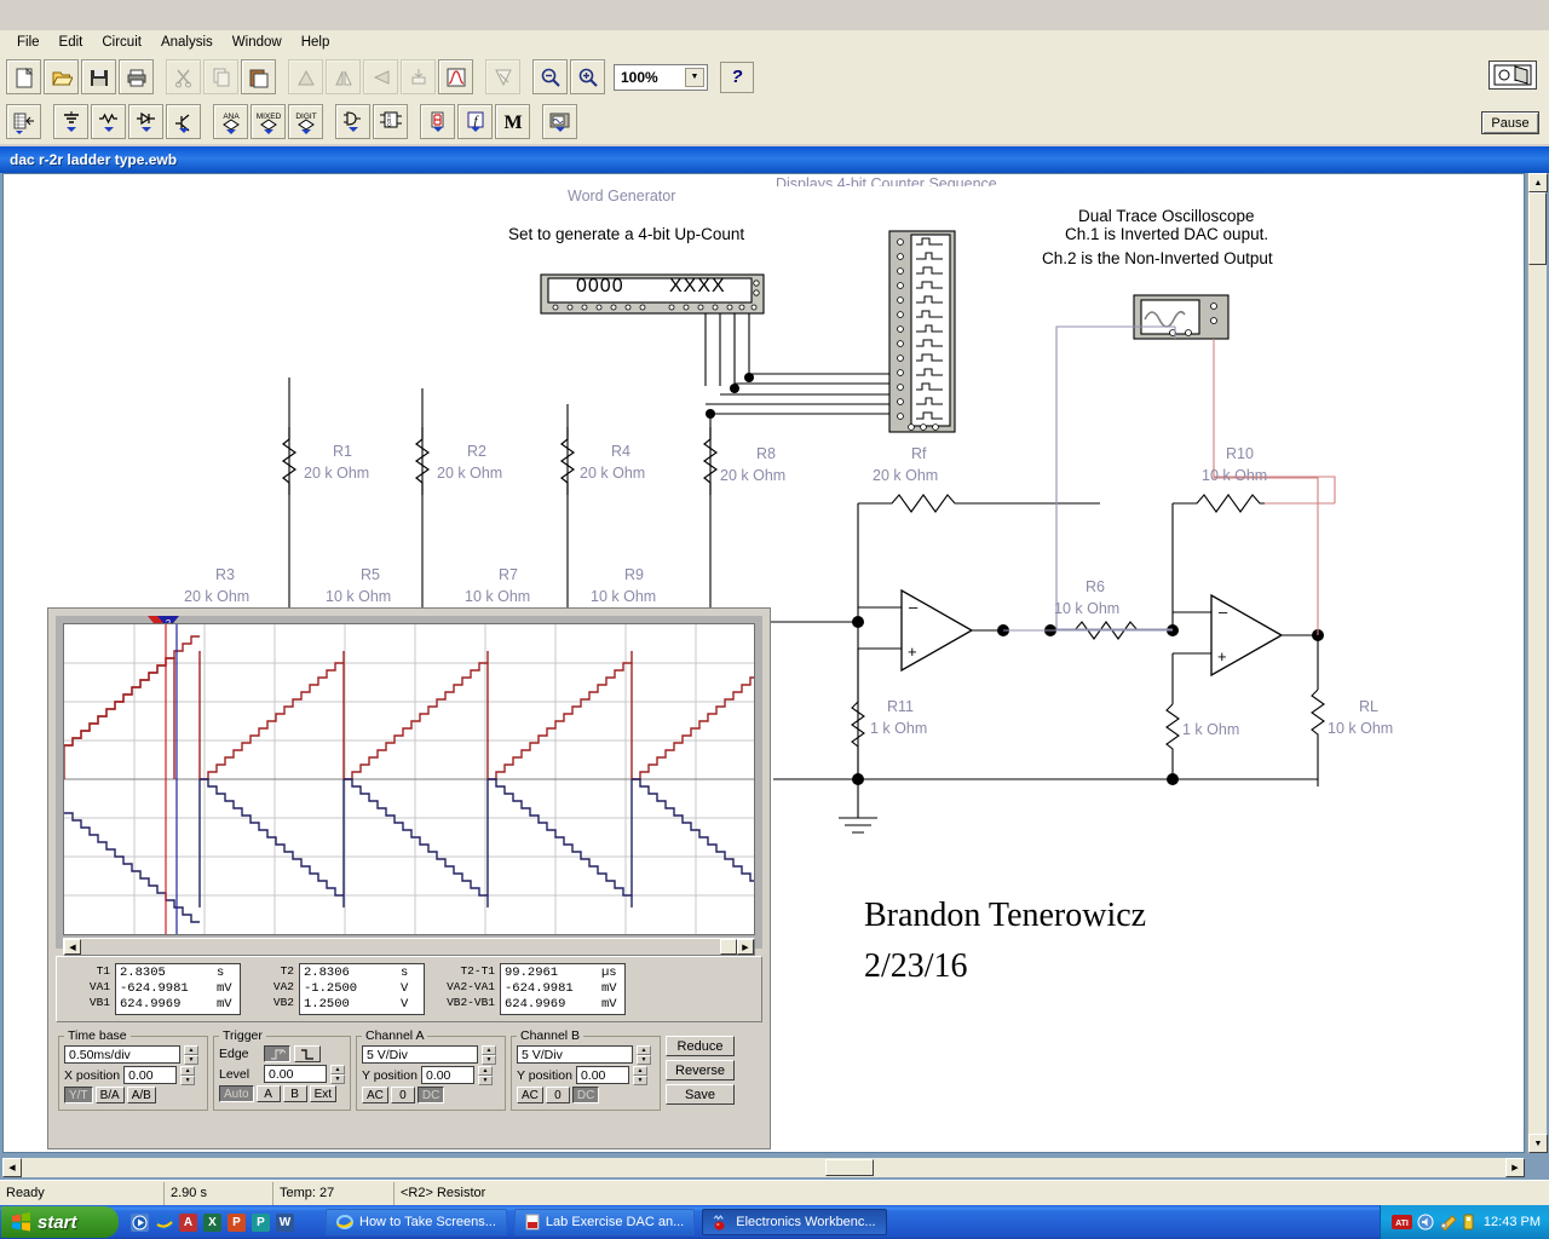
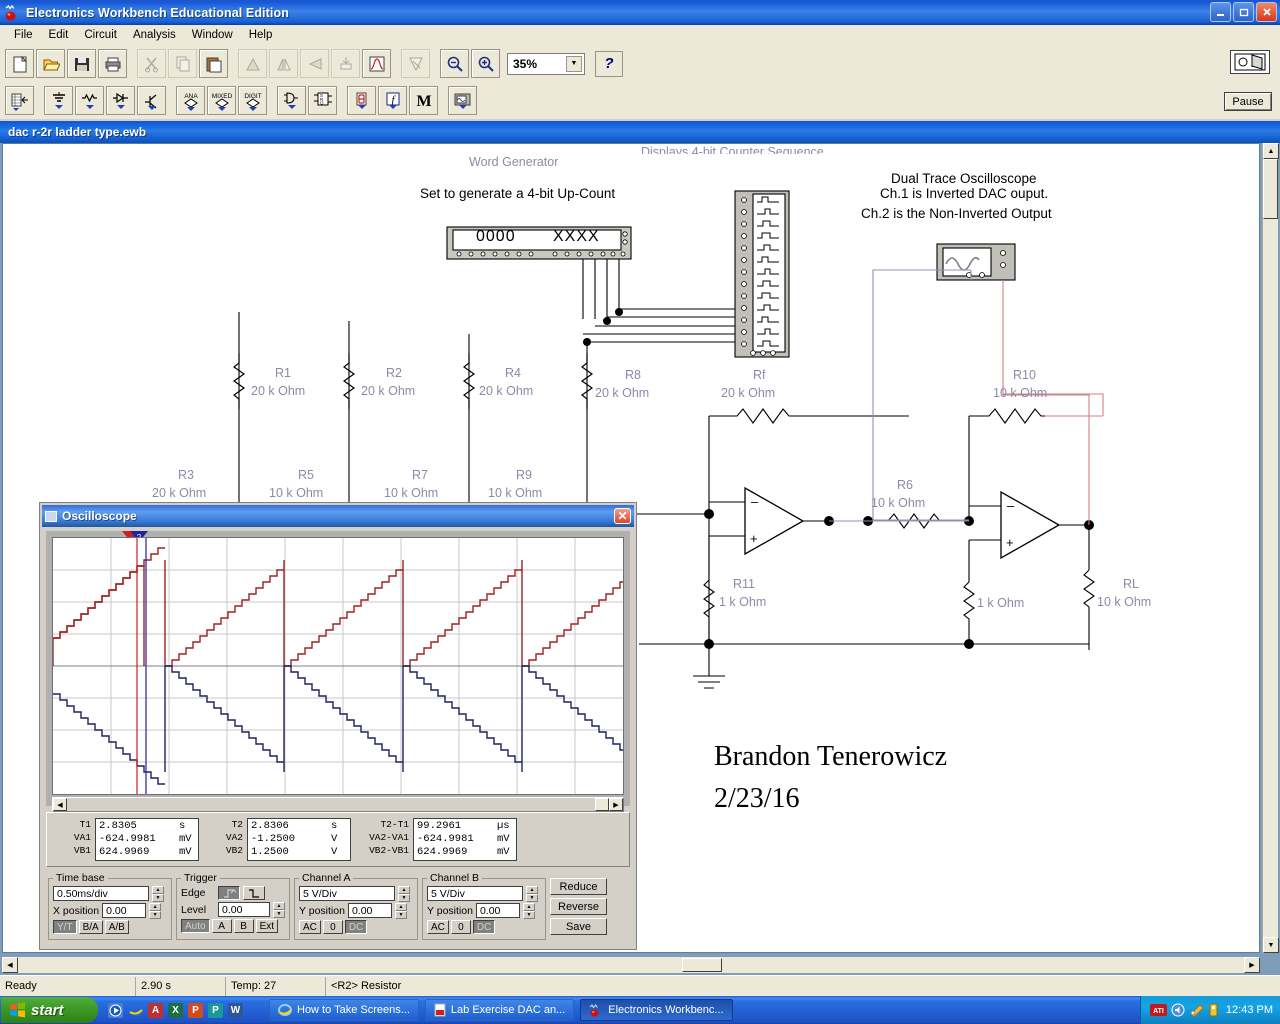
+ Electronics Workbench Educational Edition
  File
  Edit
  Circuit
  Analysis
  Window
  Help
- 100%
+ 35%
  ?
  f
  M
  Pause
  dac r-2r ladder type.ewb
  –
  +
  –
  +
  Word Generator
  Displays 4-bit Counter Sequence
  Set to generate a 4-bit Up-Count
  Dual Trace Oscilloscope
  Ch.1 is Inverted DAC ouput.
  Ch.2 is the Non-Inverted Output
  0000
  XXXX
  R1
  20 k Ohm
  R2
  20 k Ohm
  R4
  20 k Ohm
  R8
  20 k Ohm
  R3
  20 k Ohm
  R5
  10 k Ohm
  R7
  10 k Ohm
  R9
  10 k Ohm
  Rf
  20 k Ohm
  R10
  10 k Ohm
  R6
  10 k Ohm
  R11
  1 k Ohm
  1 k Ohm
  RL
  10 k Ohm
  Brandon Tenerowicz
  2/23/16
+ Oscilloscope
+ ✕
  T1
  VA1
  VB1
  2.8305
  s
  -624.9981
  mV
  624.9969
  mV
  T2
  VA2
  VB2
  2.8306
  s
  -1.2500
  V
  1.2500
  V
  T2-T1
  VA2-VA1
  VB2-VB1
  99.2961
  µs
  -624.9981
  mV
  624.9969
  mV
  Time base
  0.50ms/div
  X position
  0.00
  Y/T
  B/A
  A/B
  Trigger
  Edge
  Level
  0.00
  Auto
  A
  B
  Ext
  Channel A
  5 V/Div
  Y position
  0.00
  AC
  0
  DC
  Channel B
  5 V/Div
  Y position
  0.00
  AC
  0
  DC
  Reduce
  Reverse
  Save
  Ready
  2.90 s
  Temp: 27
  <R2> Resistor
  start
  A
  X
  P
  P
  W
  How to Take Screens...
  Lab Exercise DAC an...
  Electronics Workbenc...
  12:43 PM
